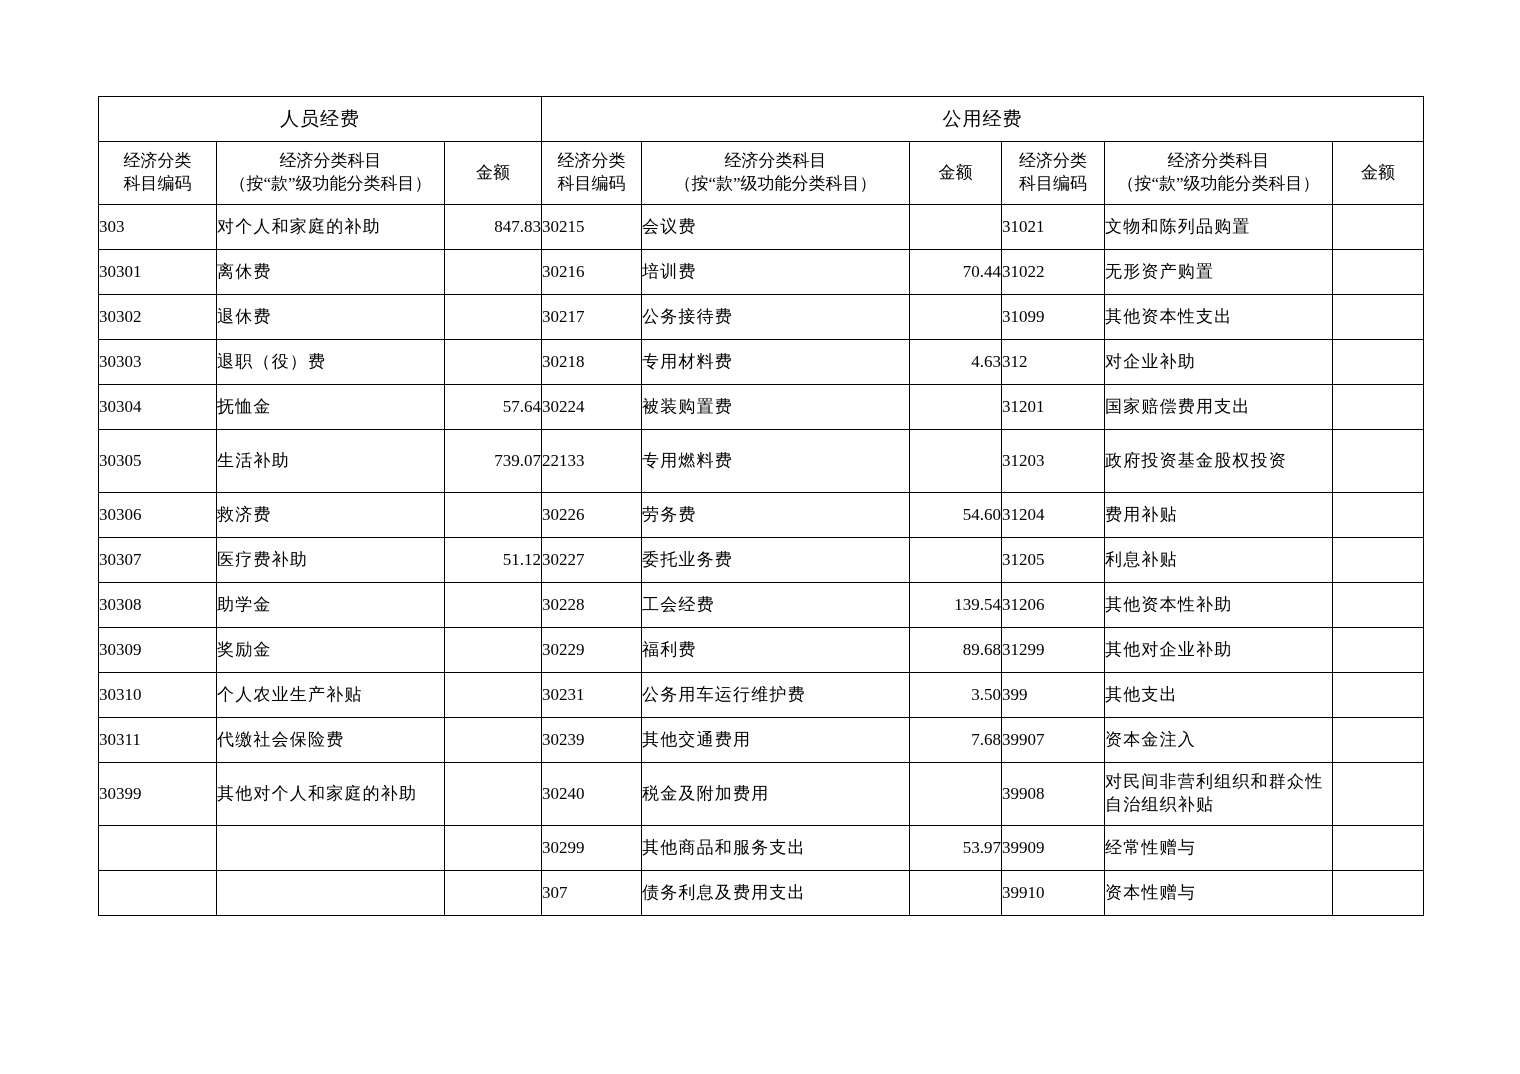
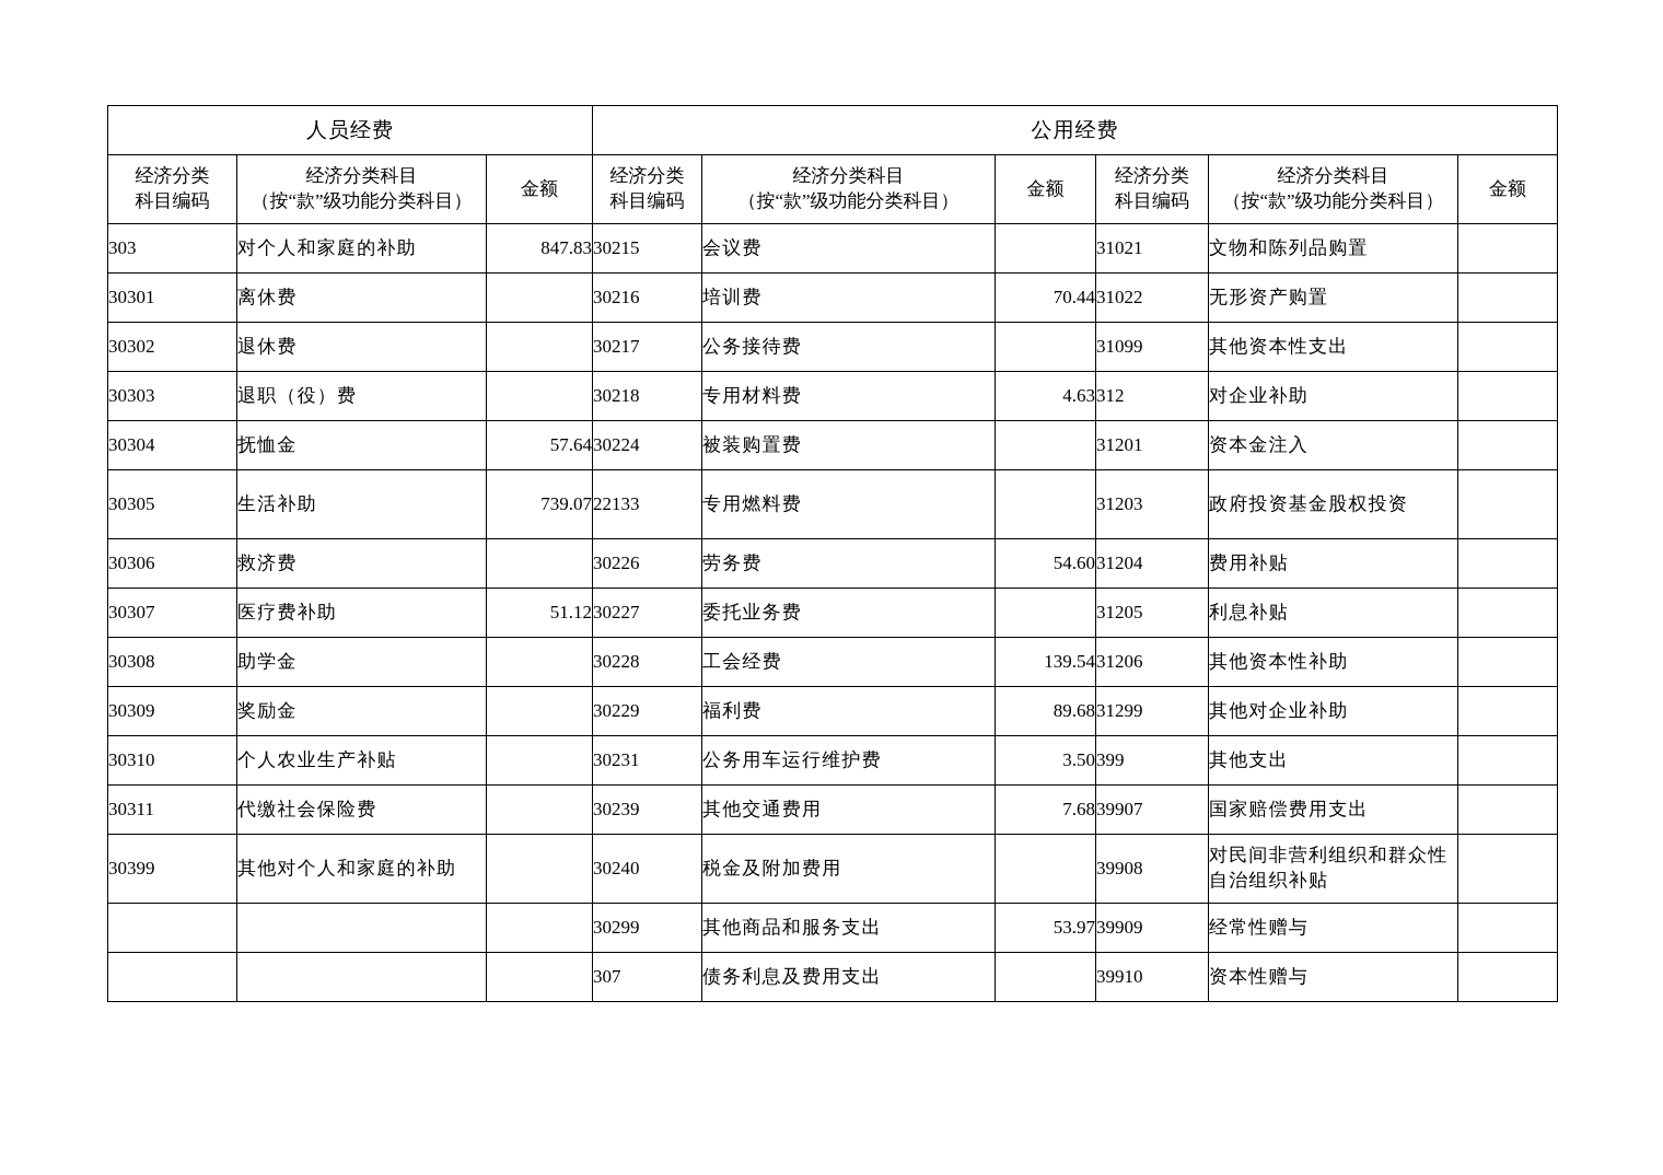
  人员经费	公用经费
  经济分类 科目编码	经济分类科目 （按“款”级功能分类科目）	金额	经济分类 科目编码	经济分类科目 （按“款”级功能分类科目）	金额	经济分类 科目编码	经济分类科目 （按“款”级功能分类科目）	金额
  303	对个人和家庭的补助	847.83	30215	会议费		31021	文物和陈列品购置
  30301	离休费		30216	培训费	70.44	31022	无形资产购置
  30302	退休费		30217	公务接待费		31099	其他资本性支出
  30303	退职（役）费		30218	专用材料费	4.63	312	对企业补助
- 30304	抚恤金	57.64	30224	被装购置费		31201	国家赔偿费用支出
+ 30304	抚恤金	57.64	30224	被装购置费		31201	资本金注入
  30305	生活补助	739.07	22133	专用燃料费		31203	政府投资基金股权投资
  30306	救济费		30226	劳务费	54.60	31204	费用补贴
  30307	医疗费补助	51.12	30227	委托业务费		31205	利息补贴
  30308	助学金		30228	工会经费	139.54	31206	其他资本性补助
  30309	奖励金		30229	福利费	89.68	31299	其他对企业补助
  30310	个人农业生产补贴		30231	公务用车运行维护费	3.50	399	其他支出
- 30311	代缴社会保险费		30239	其他交通费用	7.68	39907	资本金注入
+ 30311	代缴社会保险费		30239	其他交通费用	7.68	39907	国家赔偿费用支出
  30399	其他对个人和家庭的补助		30240	税金及附加费用		39908	对民间非营利组织和群众性自治组织补贴
  			30299	其他商品和服务支出	53.97	39909	经常性赠与
  			307	债务利息及费用支出		39910	资本性赠与
